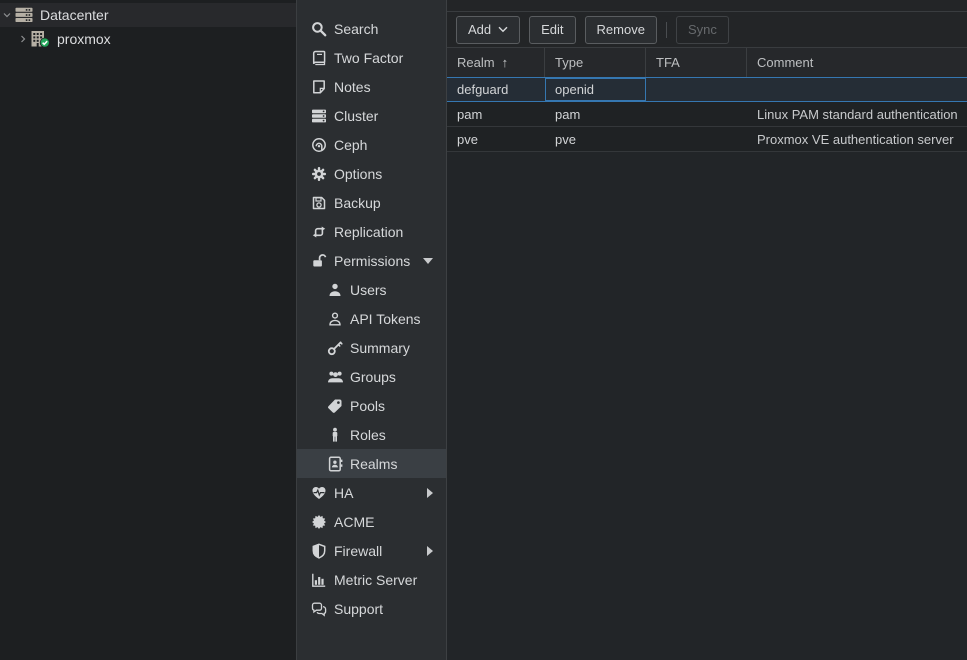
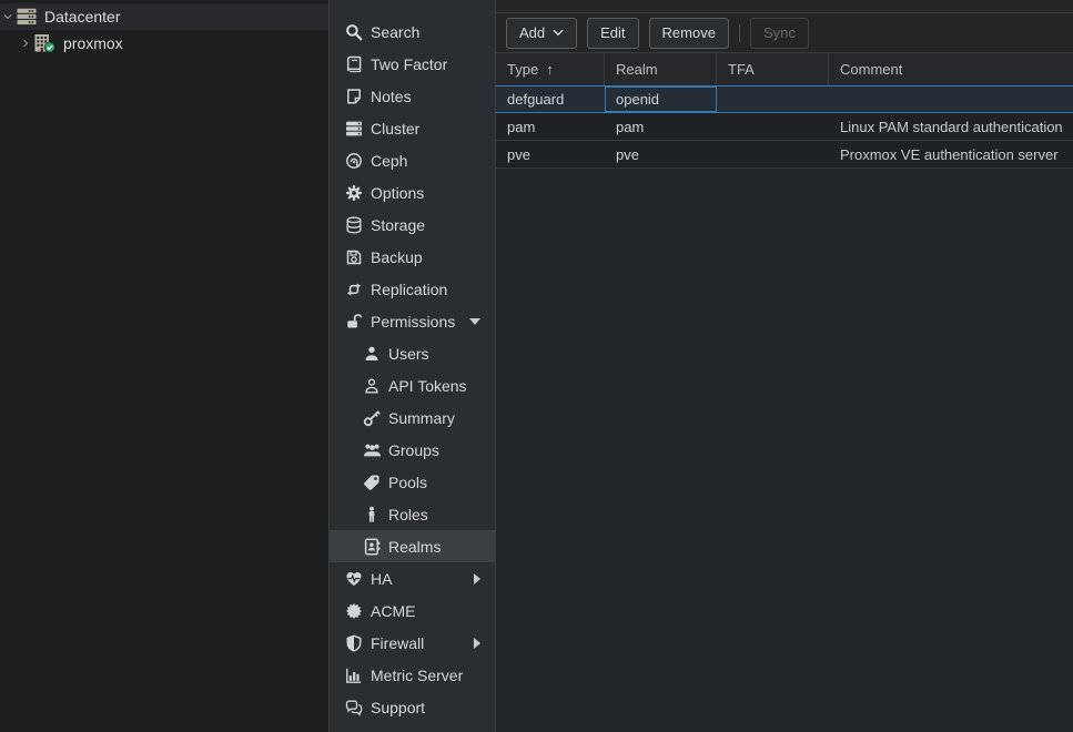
  Datacenter
  proxmox
  Search
  Two Factor
  Notes
  Cluster
  Ceph
  Options
+ Storage
  Backup
  Replication
  Permissions
  Users
  API Tokens
  Summary
  Groups
  Pools
  Roles
  Realms
  HA
  ACME
  Firewall
  Metric Server
  Support
  Add
  Edit
  Remove
  Sync
- Realm
+ Type
  ↑
- Type
+ Realm
  TFA
  Comment
  defguard
  openid
  pam
  pam
  Linux PAM standard authentication
  pve
  pve
  Proxmox VE authentication server
